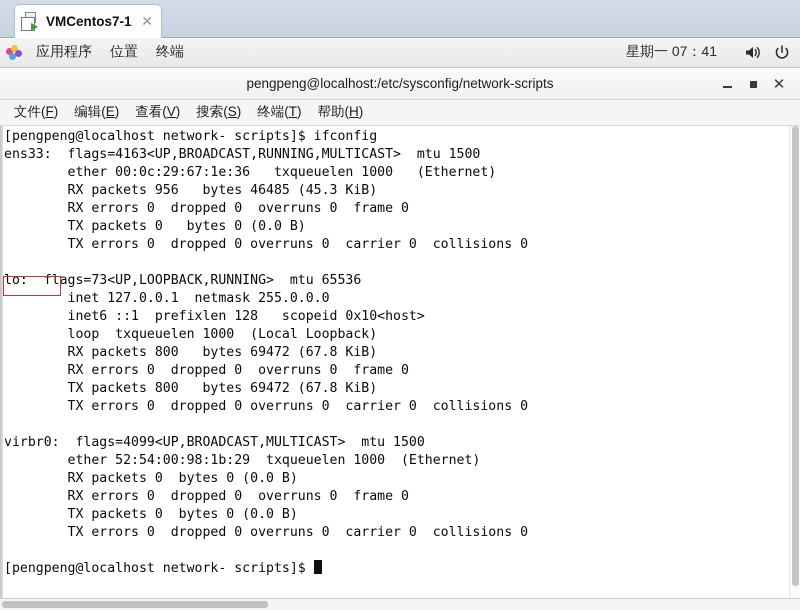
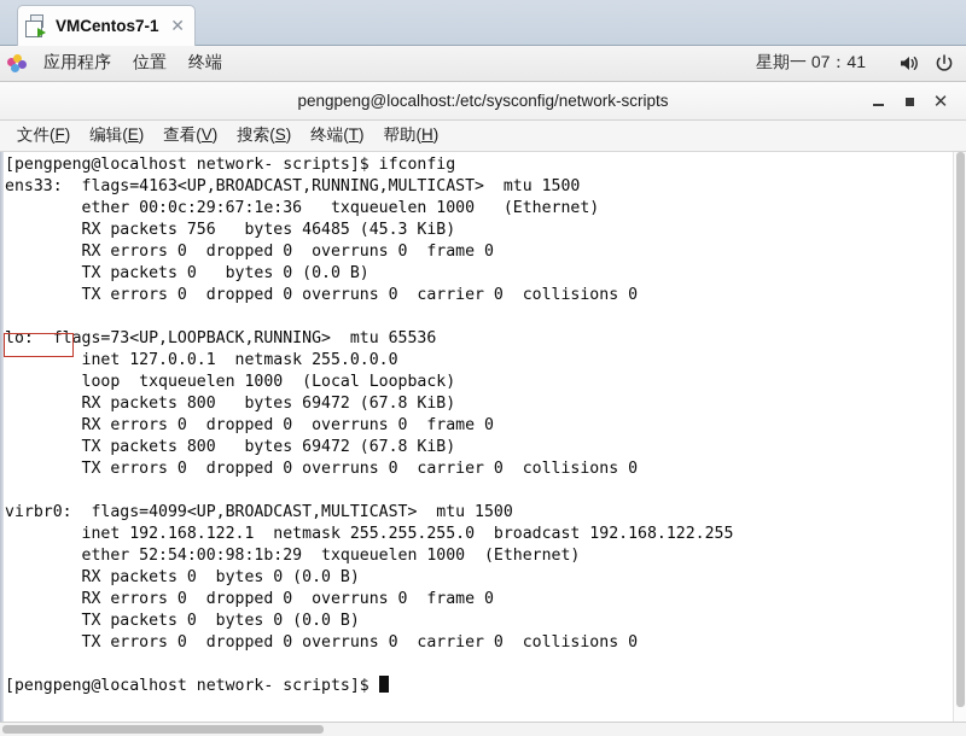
  VMCentos7-1
  ✕
  应用程序
  位置
  终端
  星期一 07：41
  pengpeng@localhost:/etc/sysconfig/network-scripts
  ✕
  文件(F)
  编辑(E)
  查看(V)
  搜索(S)
  终端(T)
  帮助(H)
  [pengpeng@localhost network- scripts]$ ifconfig
  ens33: flags=4163<UP,BROADCAST,RUNNING,MULTICAST> mtu 1500
  ether 00:0c:29:67:1e:36 txqueuelen 1000 (Ethernet)
- RX packets 956 bytes 46485 (45.3 KiB)
+ RX packets 756 bytes 46485 (45.3 KiB)
  RX errors 0 dropped 0 overruns 0 frame 0
  TX packets 0 bytes 0 (0.0 B)
  TX errors 0 dropped 0 overruns 0 carrier 0 collisions 0
  lo: flags=73<UP,LOOPBACK,RUNNING> mtu 65536
  inet 127.0.0.1 netmask 255.0.0.0
- inet6 ::1 prefixlen 128 scopeid 0x10<host>
  loop txqueuelen 1000 (Local Loopback)
  RX packets 800 bytes 69472 (67.8 KiB)
  RX errors 0 dropped 0 overruns 0 frame 0
  TX packets 800 bytes 69472 (67.8 KiB)
  TX errors 0 dropped 0 overruns 0 carrier 0 collisions 0
  virbr0: flags=4099<UP,BROADCAST,MULTICAST> mtu 1500
+ inet 192.168.122.1 netmask 255.255.255.0 broadcast 192.168.122.255
  ether 52:54:00:98:1b:29 txqueuelen 1000 (Ethernet)
  RX packets 0 bytes 0 (0.0 B)
  RX errors 0 dropped 0 overruns 0 frame 0
  TX packets 0 bytes 0 (0.0 B)
  TX errors 0 dropped 0 overruns 0 carrier 0 collisions 0
  [pengpeng@localhost network- scripts]$
